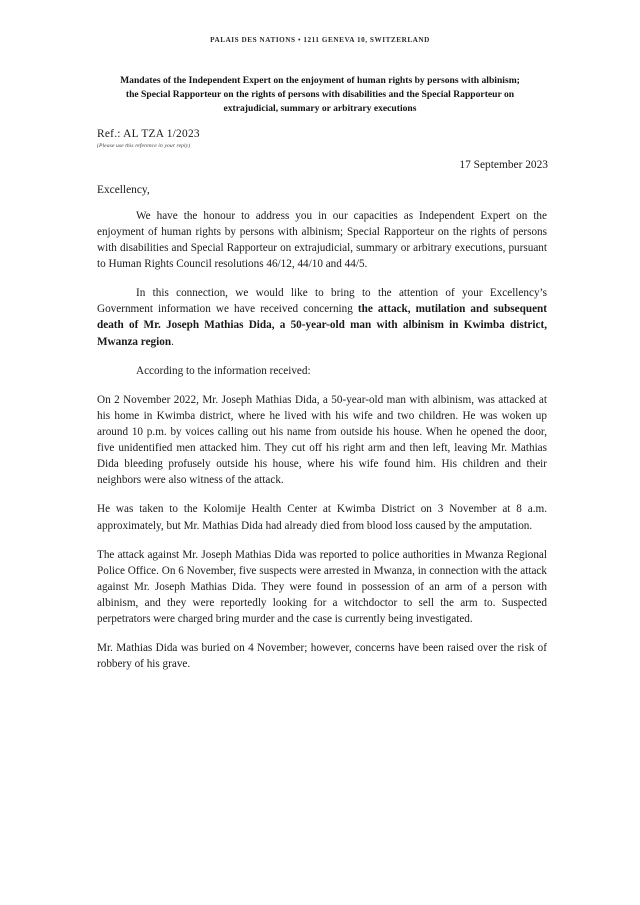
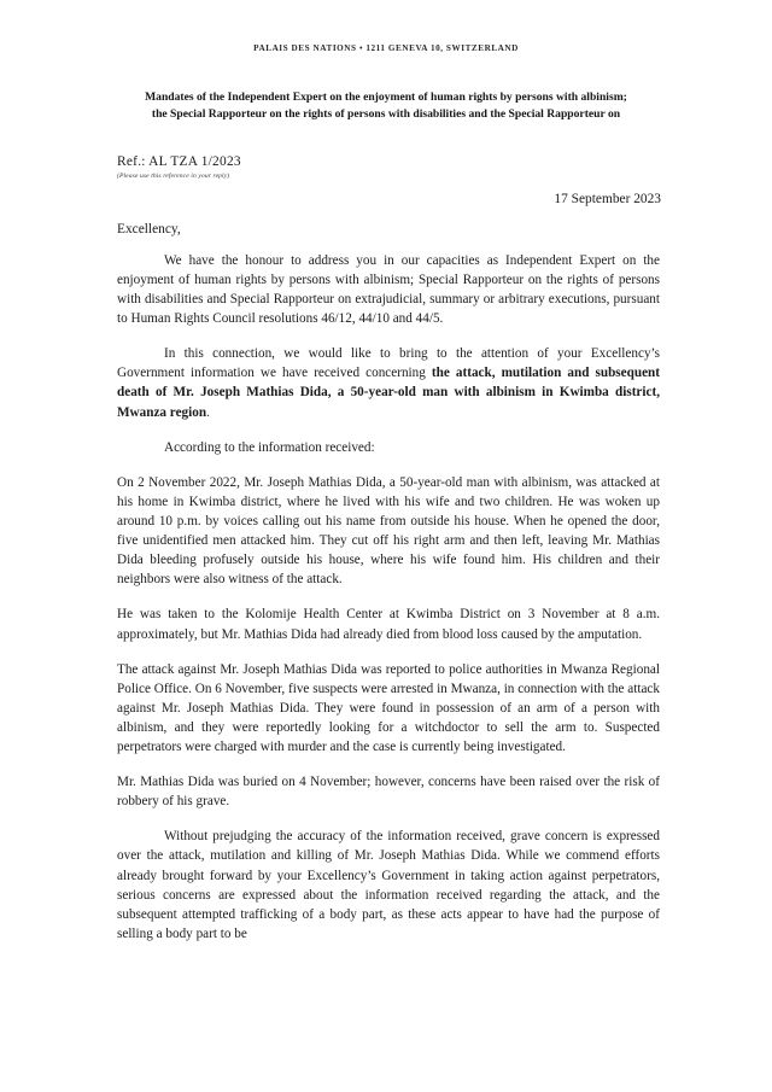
  PALAIS DES NATIONS • 1211 GENEVA 10, SWITZERLAND
  Mandates of the Independent Expert on the enjoyment of human rights by persons with albinism;
  the Special Rapporteur on the rights of persons with disabilities and the Special Rapporteur on
- extrajudicial, summary or arbitrary executions
  Ref.: AL TZA 1/2023
  17 September 2023
  Excellency,
  We have the honour to address you in our capacities as Independent Expert on the enjoyment of human rights by persons with albinism; Special Rapporteur on the rights of persons with disabilities and Special Rapporteur on extrajudicial, summary or arbitrary executions, pursuant to Human Rights Council resolutions 46/12, 44/10 and 44/5.
  In this connection, we would like to bring to the attention of your Excellency’s Government information we have received concerning the attack, mutilation and subsequent death of Mr. Joseph Mathias Dida, a 50-year-old man with albinism in Kwimba district, Mwanza region.
  According to the information received:
  On 2 November 2022, Mr. Joseph Mathias Dida, a 50-year-old man with albinism, was attacked at his home in Kwimba district, where he lived with his wife and two children. He was woken up around 10 p.m. by voices calling out his name from outside his house. When he opened the door, five unidentified men attacked him. They cut off his right arm and then left, leaving Mr. Mathias Dida bleeding profusely outside his house, where his wife found him. His children and their neighbors were also witness of the attack.
  He was taken to the Kolomije Health Center at Kwimba District on 3 November at 8 a.m. approximately, but Mr. Mathias Dida had already died from blood loss caused by the amputation.
- The attack against Mr. Joseph Mathias Dida was reported to police authorities in Mwanza Regional Police Office. On 6 November, five suspects were arrested in Mwanza, in connection with the attack against Mr. Joseph Mathias Dida. They were found in possession of an arm of a person with albinism, and they were reportedly looking for a witchdoctor to sell the arm to. Suspected perpetrators were charged bring murder and the case is currently being investigated.
+ The attack against Mr. Joseph Mathias Dida was reported to police authorities in Mwanza Regional Police Office. On 6 November, five suspects were arrested in Mwanza, in connection with the attack against Mr. Joseph Mathias Dida. They were found in possession of an arm of a person with albinism, and they were reportedly looking for a witchdoctor to sell the arm to. Suspected perpetrators were charged with murder and the case is currently being investigated.
  Mr. Mathias Dida was buried on 4 November; however, concerns have been raised over the risk of robbery of his grave.
+ Without prejudging the accuracy of the information received, grave concern is expressed over the attack, mutilation and killing of Mr. Joseph Mathias Dida. While we commend efforts already brought forward by your Excellency’s Government in taking action against perpetrators, serious concerns are expressed about the information received regarding the attack, and the subsequent attempted trafficking of a body part, as these acts appear to have had the purpose of selling a body part to be
